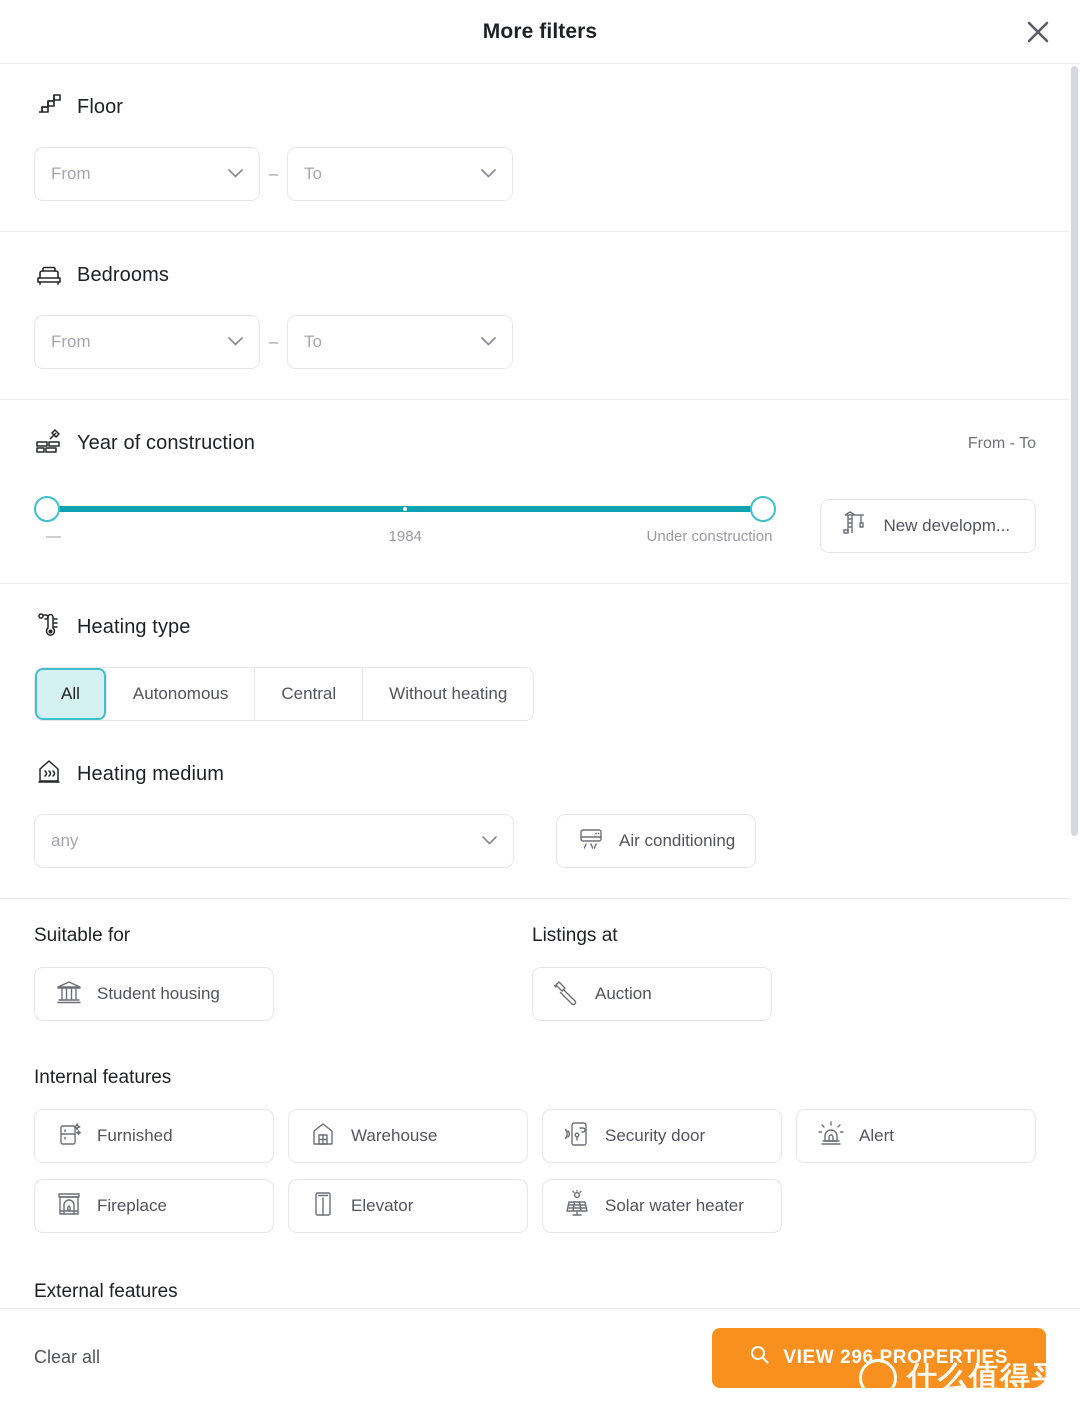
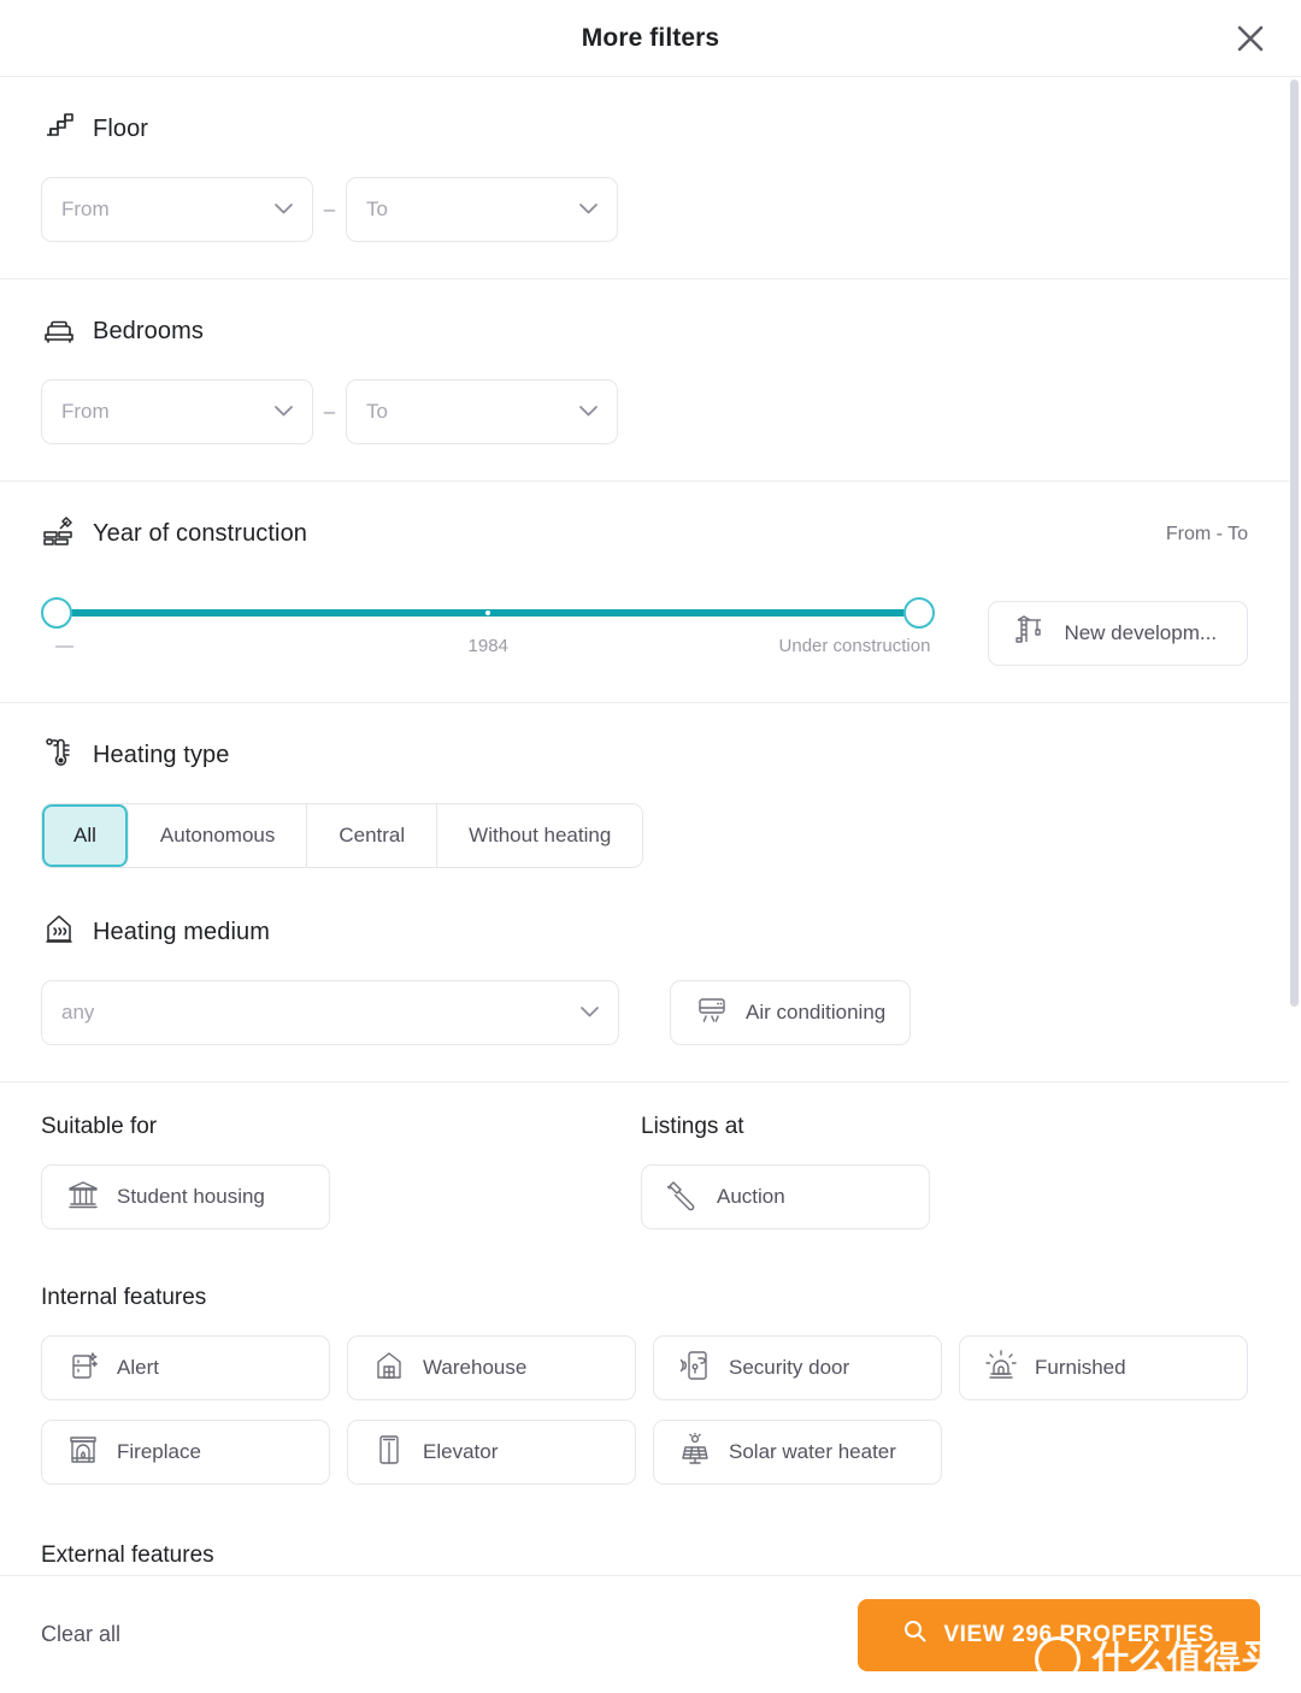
  More filters
  Floor
  From
  –
  To
  Bedrooms
  From
  –
  To
  Year of construction
  From - To
  —
  1984
  Under construction
  New developm...
  Heating type
  All
  Autonomous
  Central
  Without heating
  Heating medium
  any
  Air conditioning
  Suitable for
  Student housing
  Listings at
  Auction
  Internal features
- Furnished
+ Alert
  Warehouse
  Security door
- Alert
+ Furnished
  Fireplace
  Elevator
  Solar water heater
  External features
  Clear all
  VIEW 296 PROPERTIES
  值
  什么值得买
